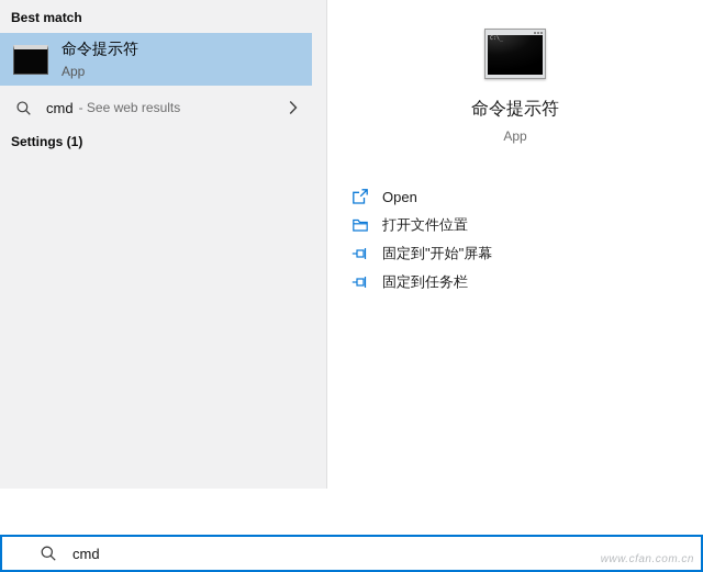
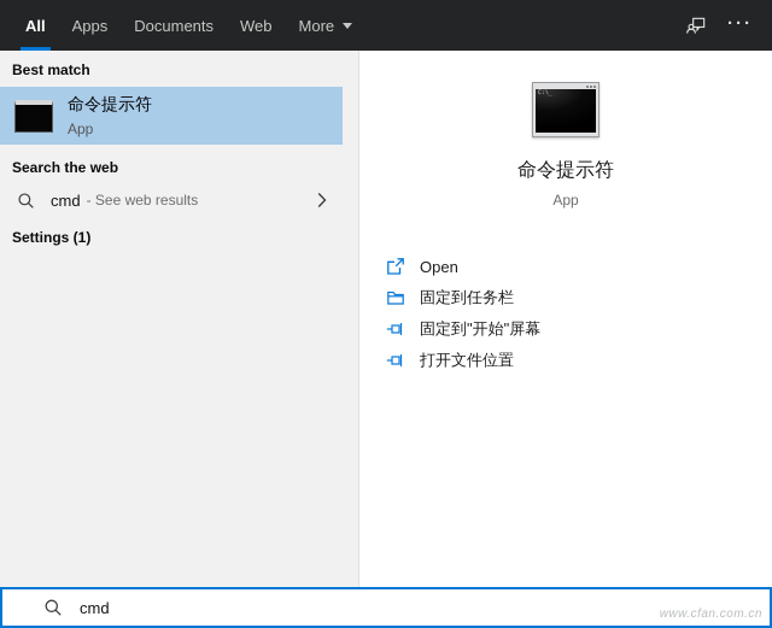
+ All
+ Apps
+ Documents
+ Web
+ More
+ ···
  Best match
  命令提示符
  App
+ Search the web
  cmd
  - See web results
  Settings (1)
  命令提示符
  App
  Open
- 打开文件位置
+ 固定到任务栏
  固定到"开始"屏幕
- 固定到任务栏
+ 打开文件位置
  cmd
  www.cfan.com.cn
